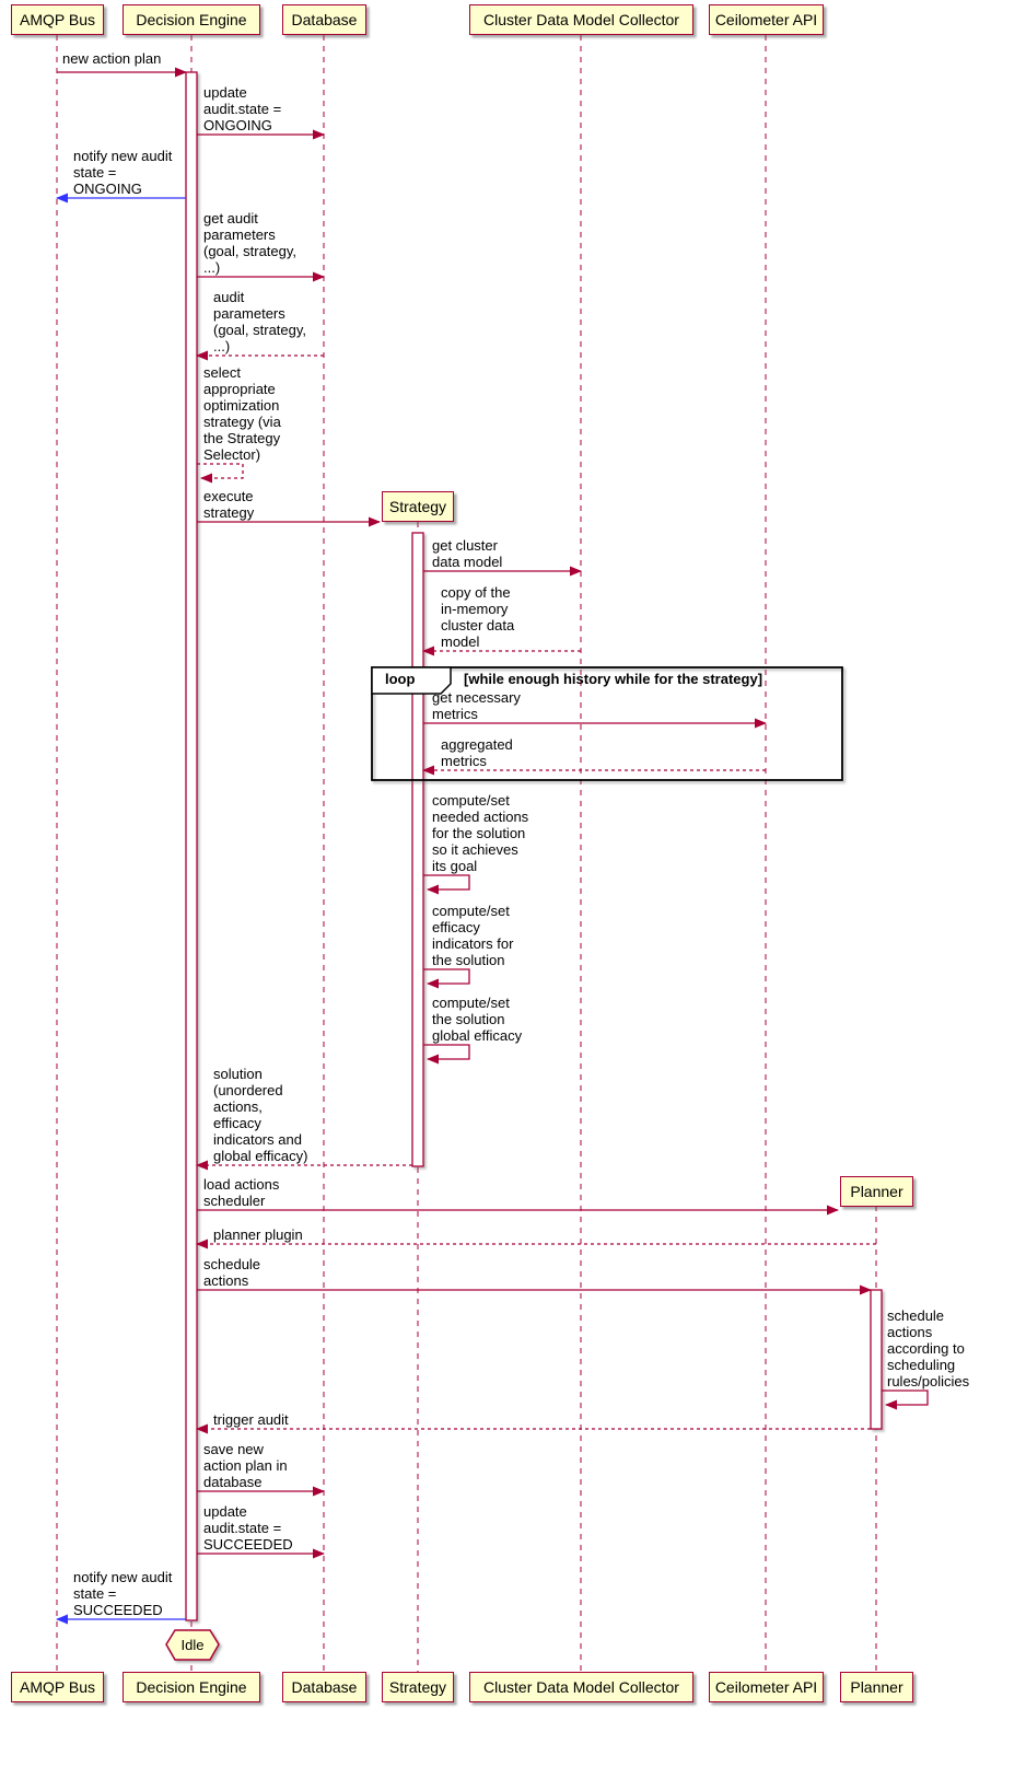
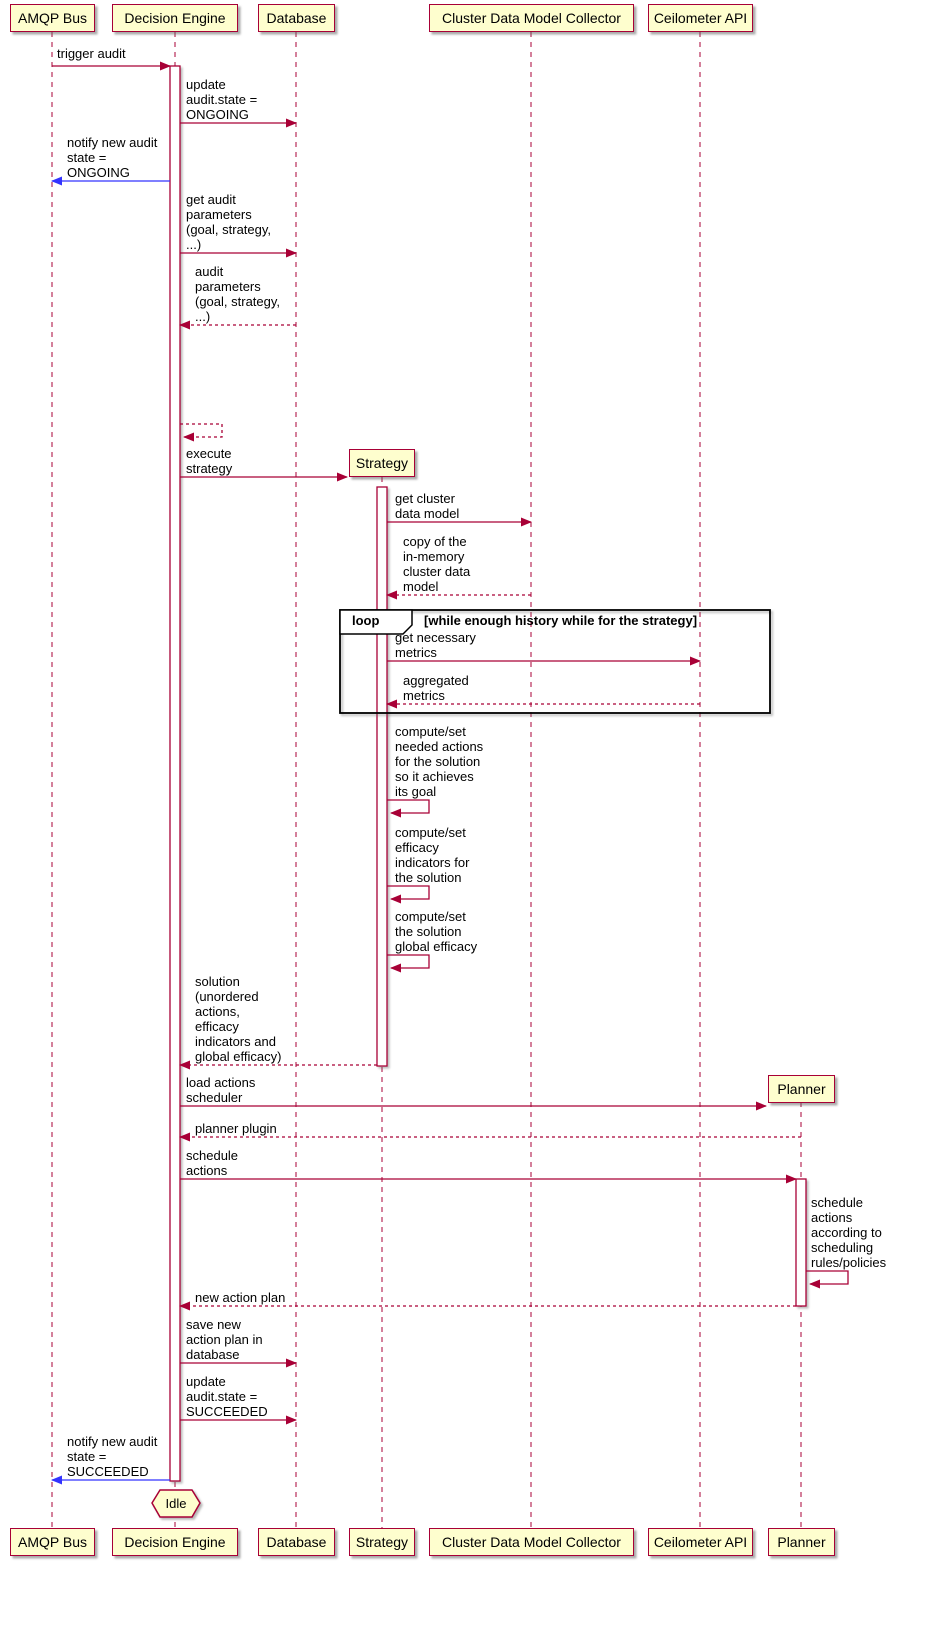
  AMQP Bus
  Decision Engine
  Database
  Cluster Data Model Collector
  Ceilometer API
  Strategy
  Planner
- new action plan
+ trigger audit
  update
  audit.state =
  ONGOING
  notify new audit
  state =
  ONGOING
  get audit
  parameters
  (goal, strategy,
  ...)
  audit
  parameters
  (goal, strategy,
  ...)
- select
- appropriate
- optimization
- strategy (via
- the Strategy
- Selector)
  execute
  strategy
  get cluster
  data model
  copy of the
  in-memory
  cluster data
  model
  get necessary
  metrics
  aggregated
  metrics
  compute/set
  needed actions
  for the solution
  so it achieves
  its goal
  compute/set
  efficacy
  indicators for
  the solution
  compute/set
  the solution
  global efficacy
  solution
  (unordered
  actions,
  efficacy
  indicators and
  global efficacy)
  load actions
  scheduler
  planner plugin
  schedule
  actions
  schedule
  actions
  according to
  scheduling
  rules/policies
- trigger audit
+ new action plan
  save new
  action plan in
  database
  update
  audit.state =
  SUCCEEDED
  notify new audit
  state =
  SUCCEEDED
  loop
  [while enough history while for the strategy]
  Idle
  AMQP Bus
  Decision Engine
  Database
  Strategy
  Cluster Data Model Collector
  Ceilometer API
  Planner
